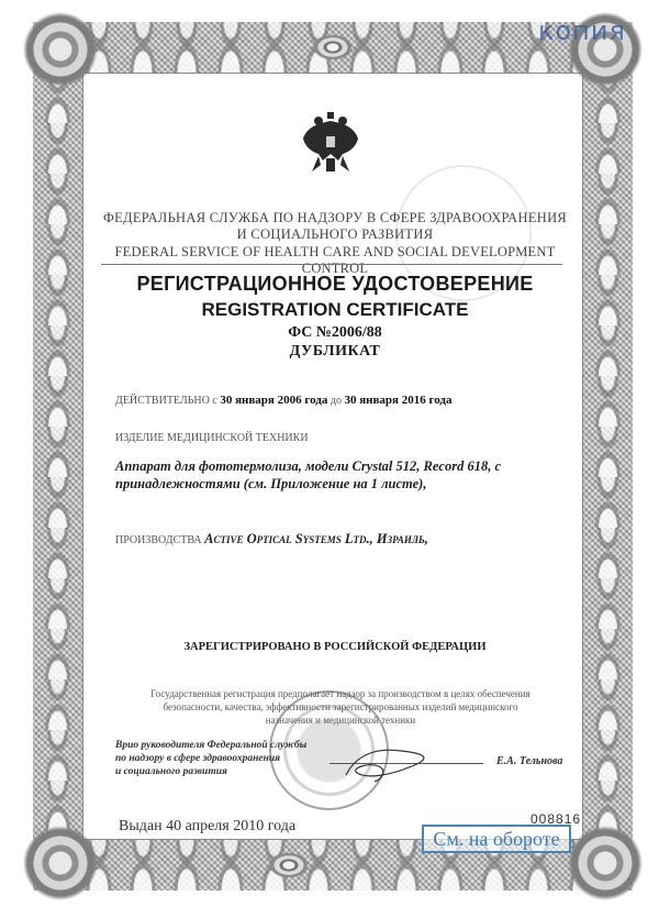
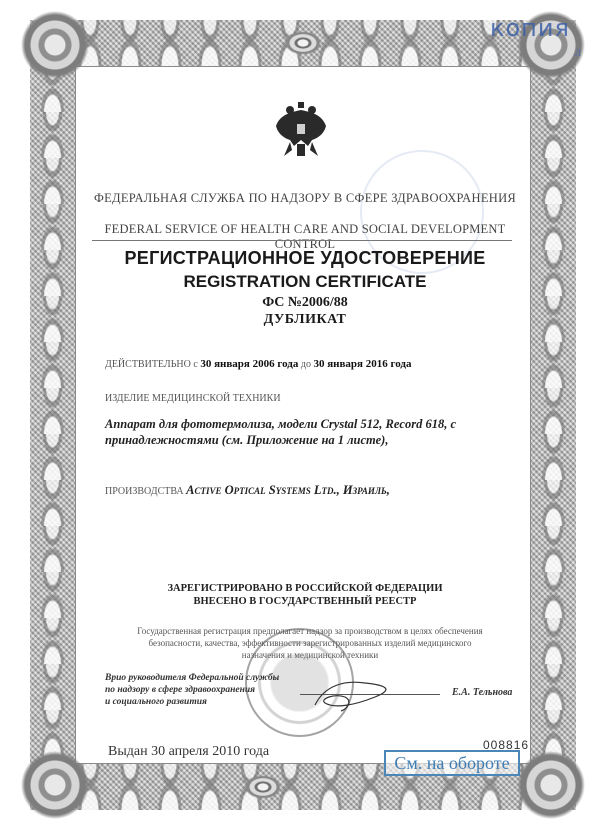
  копия
  Л
  ФЕДЕРАЛЬНАЯ СЛУЖБА ПО НАДЗОРУ В СФЕРЕ ЗДРАВООХРАНЕНИЯ
- И СОЦИАЛЬНОГО РАЗВИТИЯ
  FEDERAL SERVICE OF HEALTH CARE AND SOCIAL DEVELOPMENT CONTROL
  РЕГИСТРАЦИОННОЕ УДОСТОВЕРЕНИЕ
  REGISTRATION CERTIFICATE
  ФС №2006/88
  ДУБЛИКАТ
  ДЕЙСТВИТЕЛЬНО с 30 января 2006 года до 30 января 2016 года
  ИЗДЕЛИЕ МЕДИЦИНСКОЙ ТЕХНИКИ
  Аппарат для фототермолиза, модели Crystal 512, Record 618, с принадлежностями (см. Приложение на 1 листе),
  ПРОИЗВОДСТВА Active Optical Systems Ltd., Израиль,
  ЗАРЕГИСТРИРОВАНО В РОССИЙСКОЙ ФЕДЕРАЦИИ
+ ВНЕСЕНО В ГОСУДАРСТВЕННЫЙ РЕЕСТР
  Государственная регистрация предпозор за производством в целях обеспечения безопасности, качества, эффеированных изделий медицинского на техники
  Врио руководителя Федеральной службы
  по надзору в сфере здравоохранения
  и социального развития
  Е.А. Тельнова
- Выдан 40 апреля 2010 года
+ Выдан 30 апреля 2010 года
  008816
  См. на обороте
